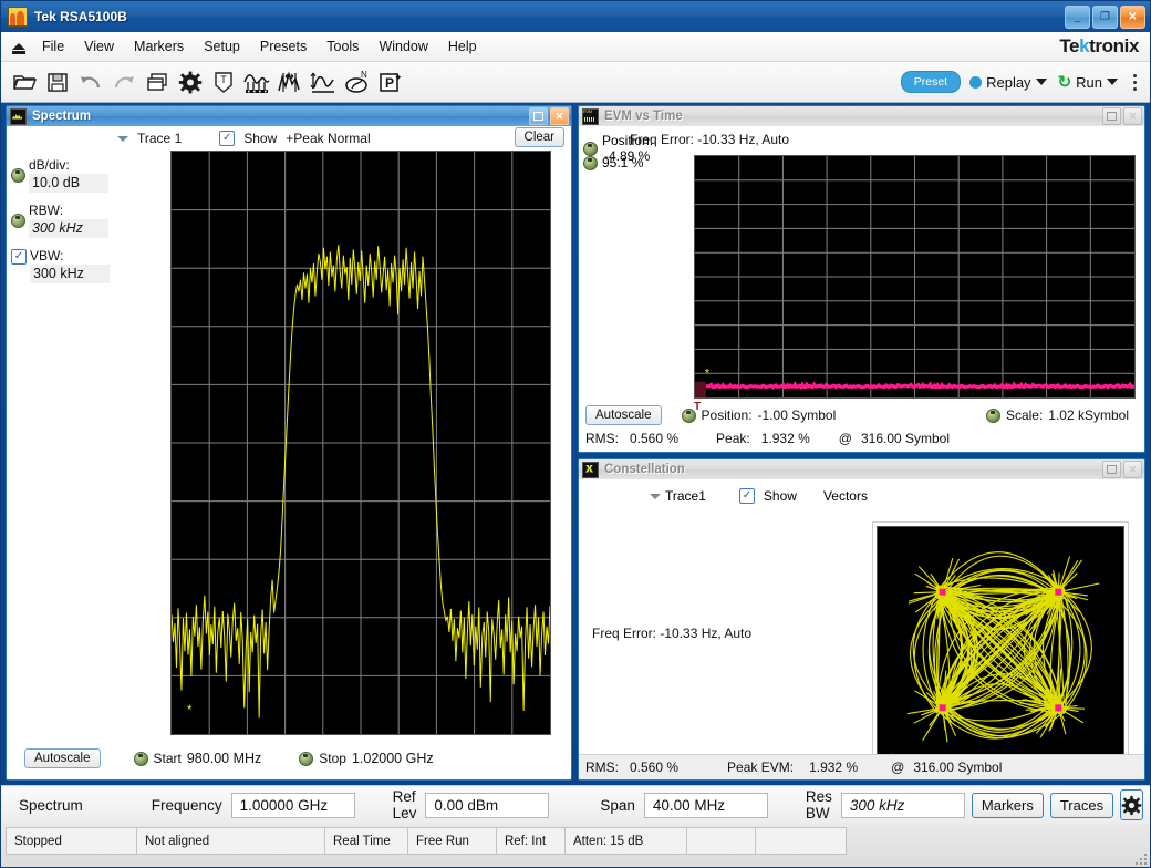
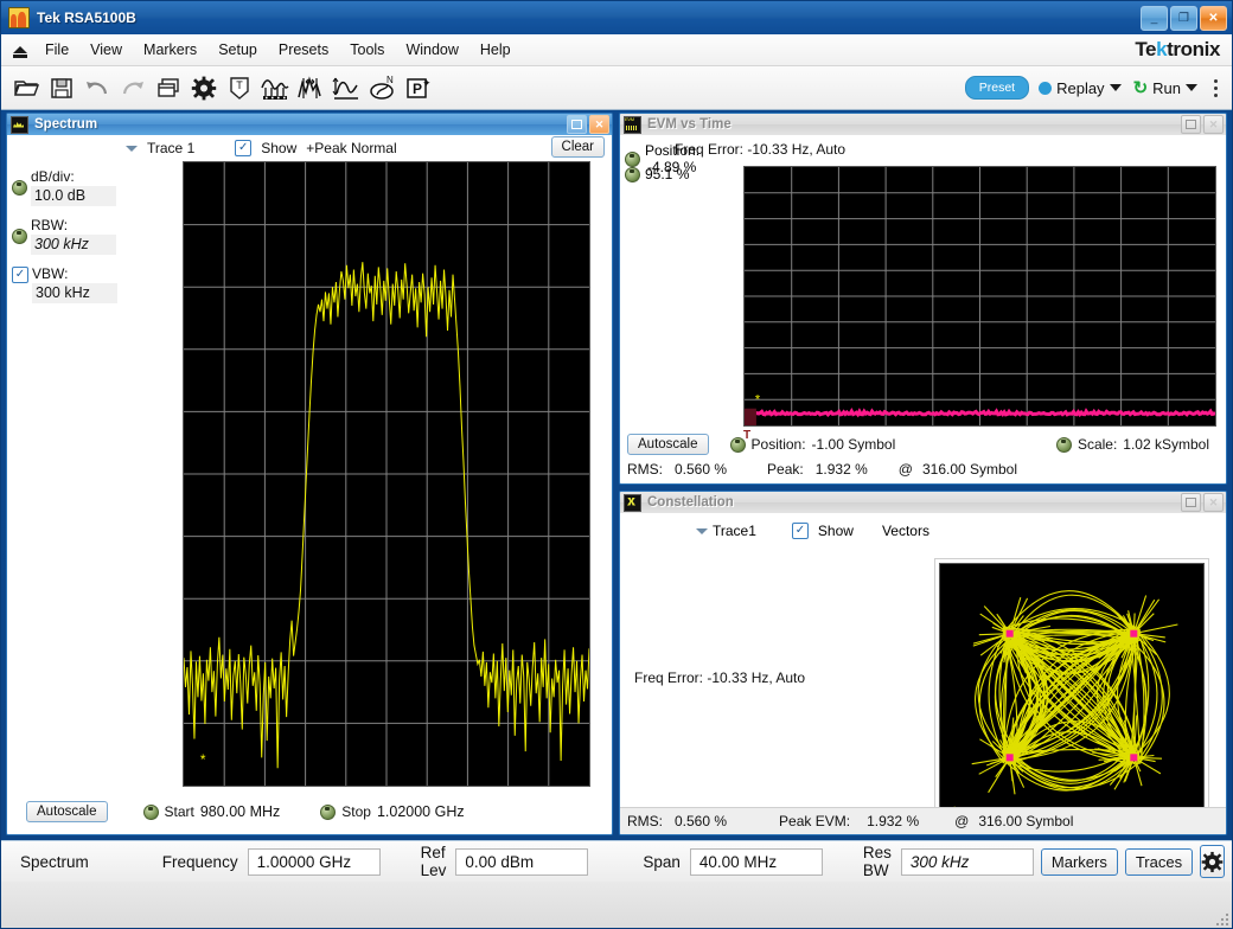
  Tek RSA5100B
  _
  ❐
  ✕
  File
  View
  Markers
  Setup
  Presets
  Tools
  Window
  Help
  Tektronix
  T
  N
  P
  ✦
  Preset
  Replay
  ↻
  Run
  Spectrum
  ✕
  Trace 1
  ✓
  Show
  +Peak Normal
  Clear
  dB/div:
  10.0 dB
  RBW:
  300 kHz
  ✓
  VBW:
  300 kHz
  *
  Autoscale
  Start
  980.00 MHz
  Stop
  1.02000 GHz
  EVM vs Time
  ✕
  Freq Error: -10.33 Hz, Auto
  95.1 %
  Position:
  -4.89 %
  *
  T
  Autoscale
  Position:
  -1.00 Symbol
  Scale:
  1.02 kSymbol
  RMS:
  0.560 %
  Peak:
  1.932 %
  @
  316.00 Symbol
  Constellation
  ✕
  Trace1
  ✓
  Show
  Vectors
  Freq Error: -10.33 Hz, Auto
  RMS:
  0.560 %
  Peak EVM:
  1.932 %
  @
  316.00 Symbol
  Spectrum
  Frequency
  1.00000 GHz
  Ref Lev
  0.00 dBm
  Span
  40.00 MHz
  Res BW
  300 kHz
  Markers
  Traces
- Stopped
- Not aligned
- Real Time
- Free Run
- Ref: Int
- Atten: 15 dB
